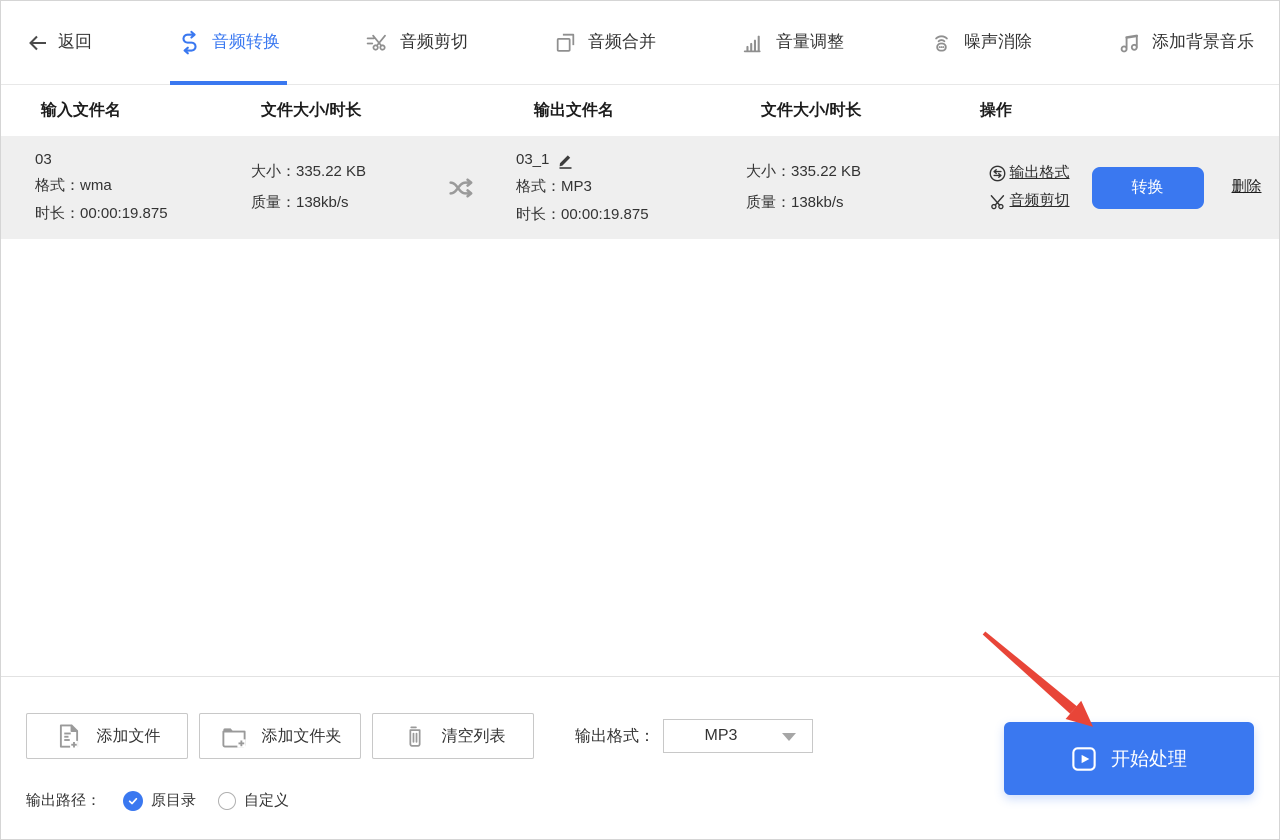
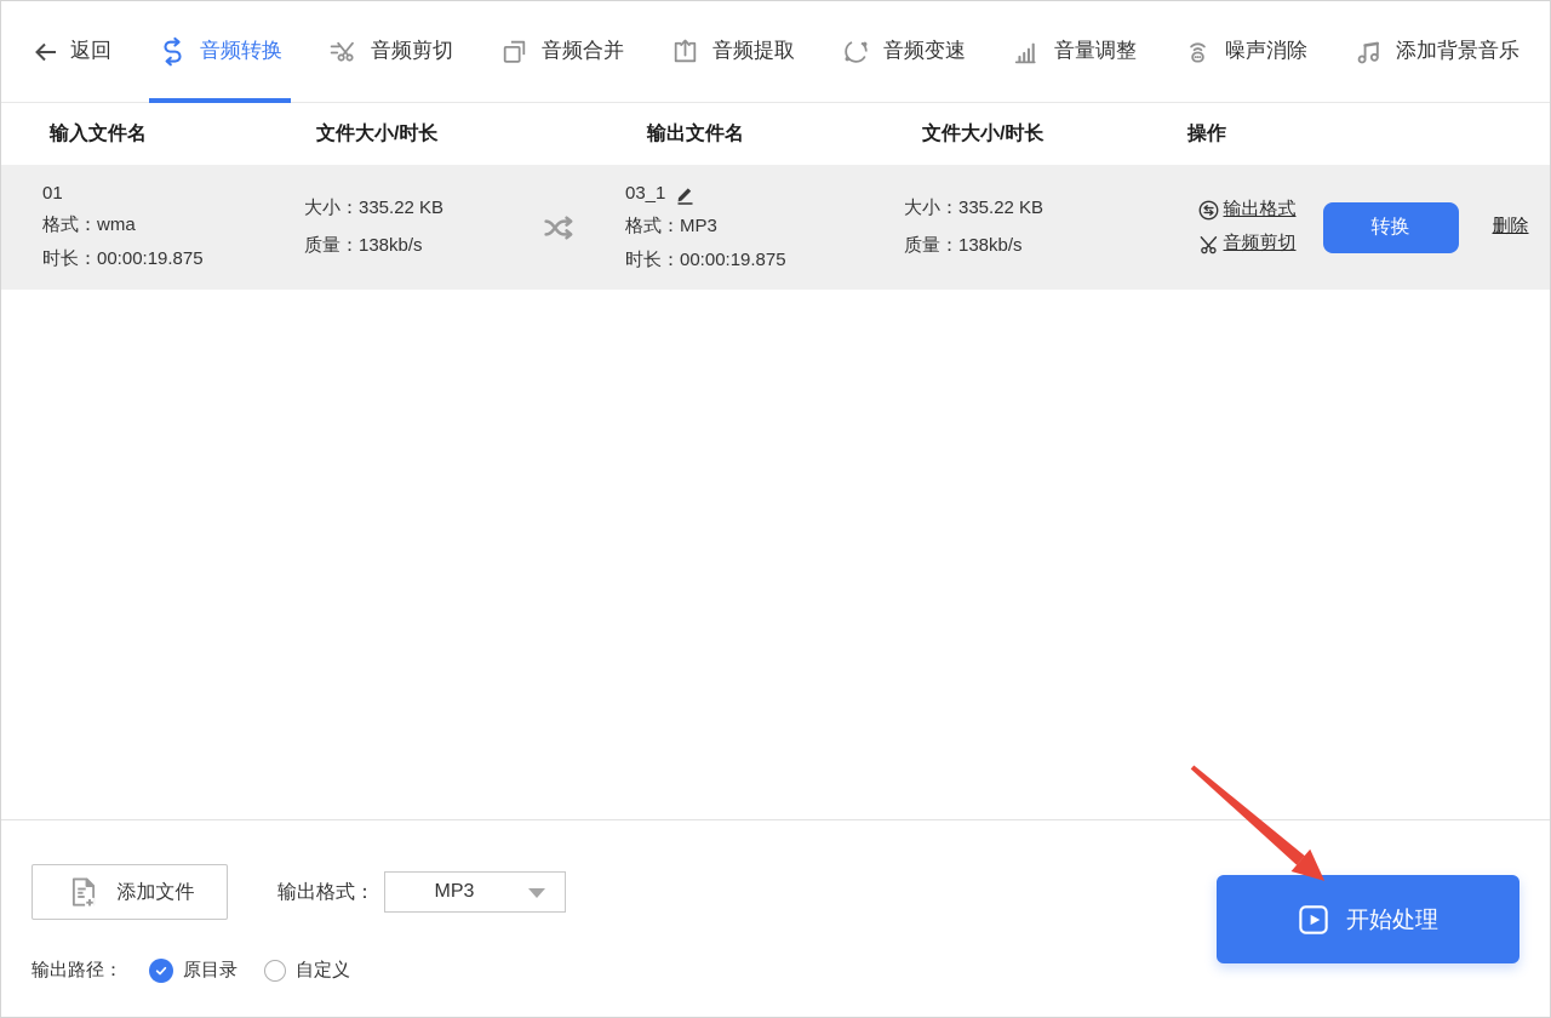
  返回
  音频转换
  音频剪切
  音频合并
+ 音频提取
+ 音频变速
  音量调整
  噪声消除
  添加背景音乐
  输入文件名
  文件大小/时长
  输出文件名
  文件大小/时长
  操作
- 03
+ 01
  格式：wma
  时长：00:00:19.875
  大小：335.22 KB
  质量：138kb/s
  03_1
  格式：MP3
  时长：00:00:19.875
  大小：335.22 KB
  质量：138kb/s
  输出格式
  音频剪切
  转换
  删除
  添加文件
- 添加文件夹
- 清空列表
  输出格式：
  MP3
  开始处理
  输出路径：
  原目录
  自定义
